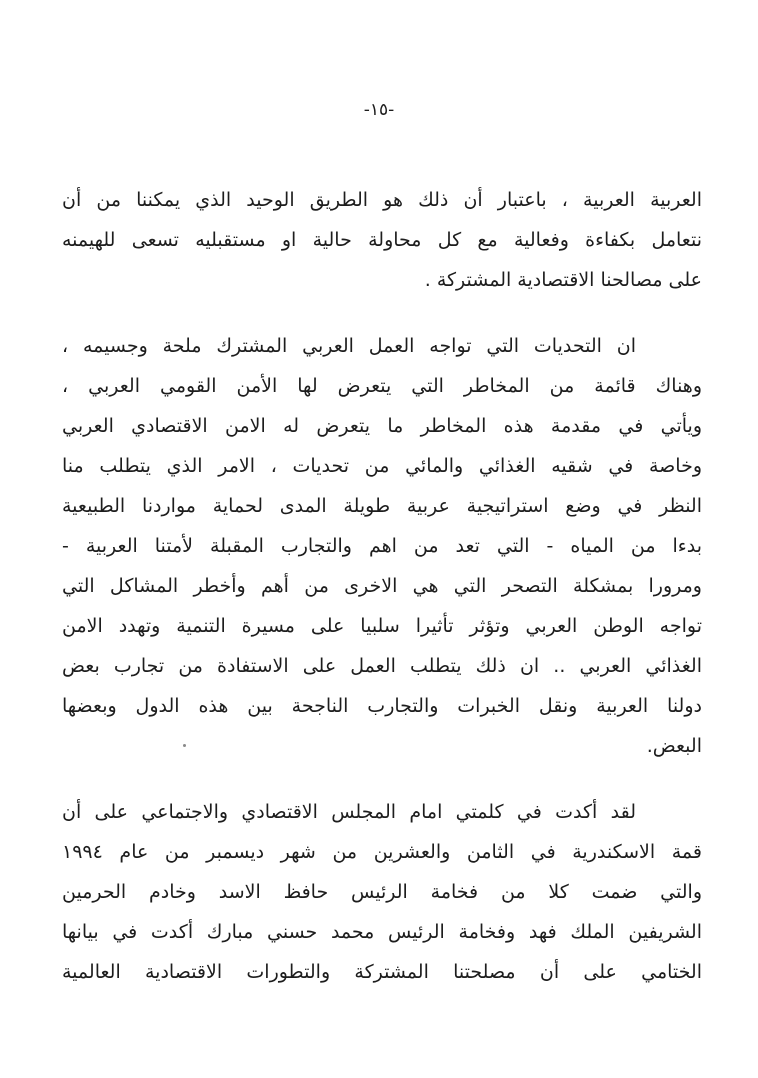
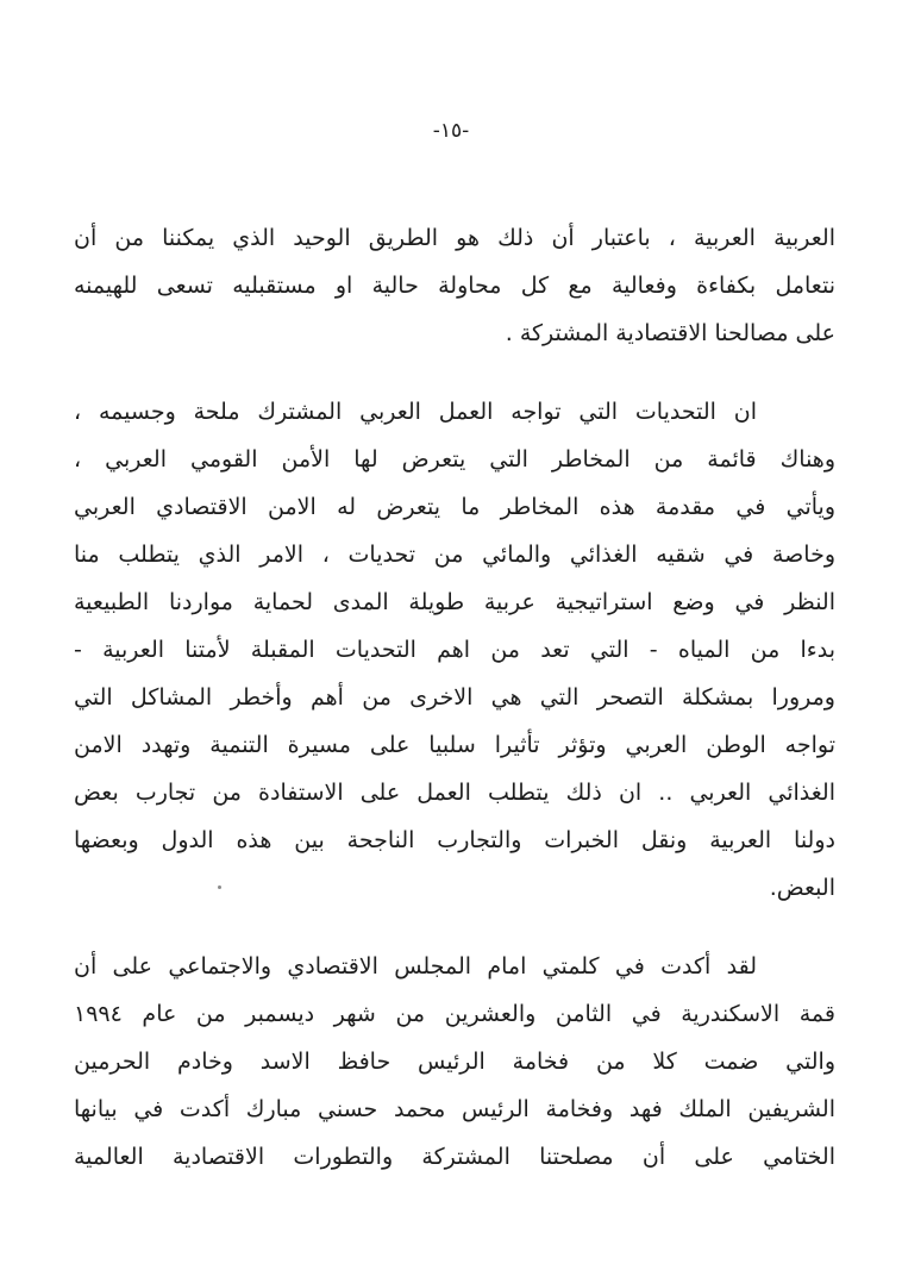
  -١٥-
  العربية العربية ، باعتبار أن ذلك هو الطريق الوحيد الذي يمكننا من أن
  نتعامل بكفاءة وفعالية مع كل محاولة حالية او مستقبليه تسعى للهيمنه
  على مصالحنا الاقتصادية المشتركة .
  ان التحديات التي تواجه العمل العربي المشترك ملحة وجسيمه ،
  وهناك قائمة من المخاطر التي يتعرض لها الأمن القومي العربي ،
  ويأتي في مقدمة هذه المخاطر ما يتعرض له الامن الاقتصادي العربي
  وخاصة في شقيه الغذائي والمائي من تحديات ، الامر الذي يتطلب منا
  النظر في وضع استراتيجية عربية طويلة المدى لحماية مواردنا الطبيعية
- بدءا من المياه - التي تعد من اهم والتجارب المقبلة لأمتنا العربية -
+ بدءا من المياه - التي تعد من اهم التحديات المقبلة لأمتنا العربية -
  ومرورا بمشكلة التصحر التي هي الاخرى من أهم وأخطر المشاكل التي
  تواجه الوطن العربي وتؤثر تأثيرا سلبيا على مسيرة التنمية وتهدد الامن
  الغذائي العربي .. ان ذلك يتطلب العمل على الاستفادة من تجارب بعض
  دولنا العربية ونقل الخبرات والتجارب الناجحة بين هذه الدول وبعضها
  البعض.
  لقد أكدت في كلمتي امام المجلس الاقتصادي والاجتماعي على أن
  قمة الاسكندرية في الثامن والعشرين من شهر ديسمبر من عام ١٩٩٤
  والتي ضمت كلا من فخامة الرئيس حافظ الاسد وخادم الحرمين
  الشريفين الملك فهد وفخامة الرئيس محمد حسني مبارك أكدت في بيانها
  الختامي على أن مصلحتنا المشتركة والتطورات الاقتصادية العالمية
